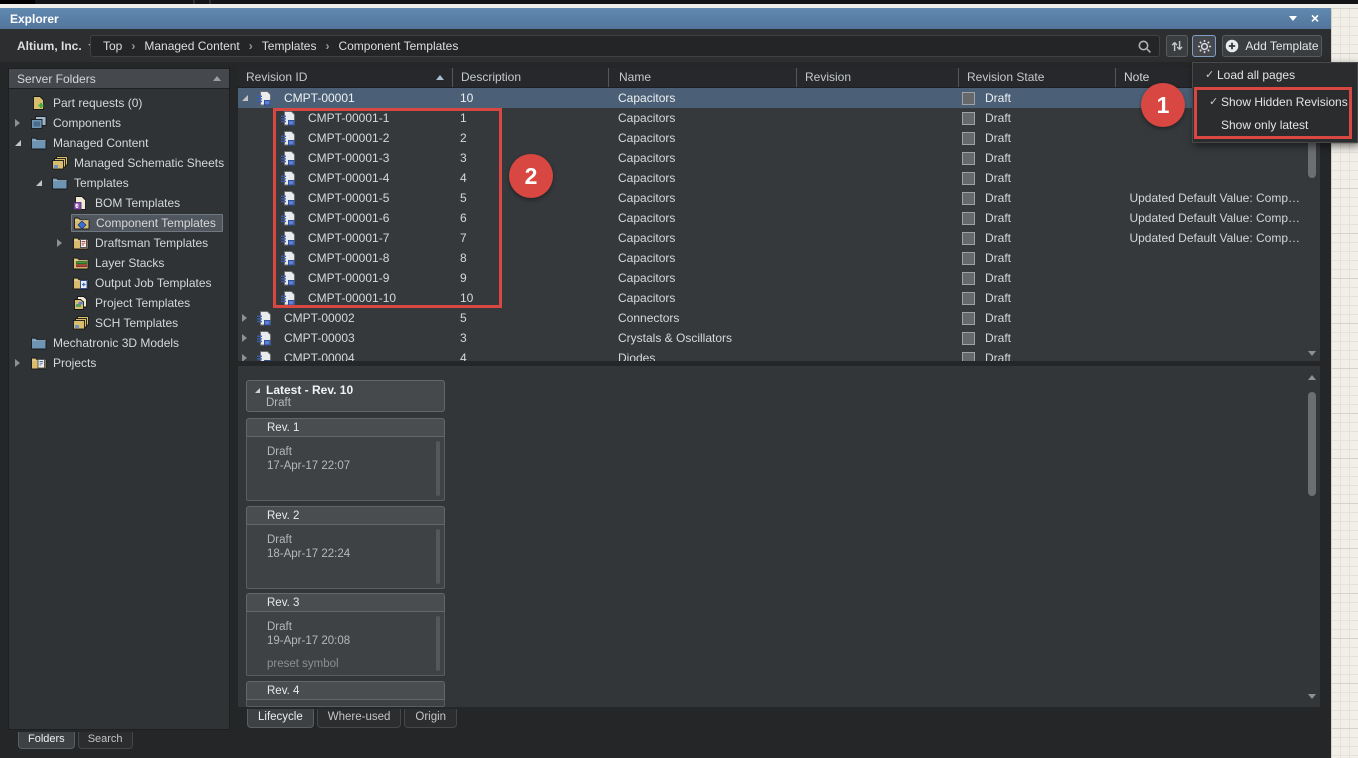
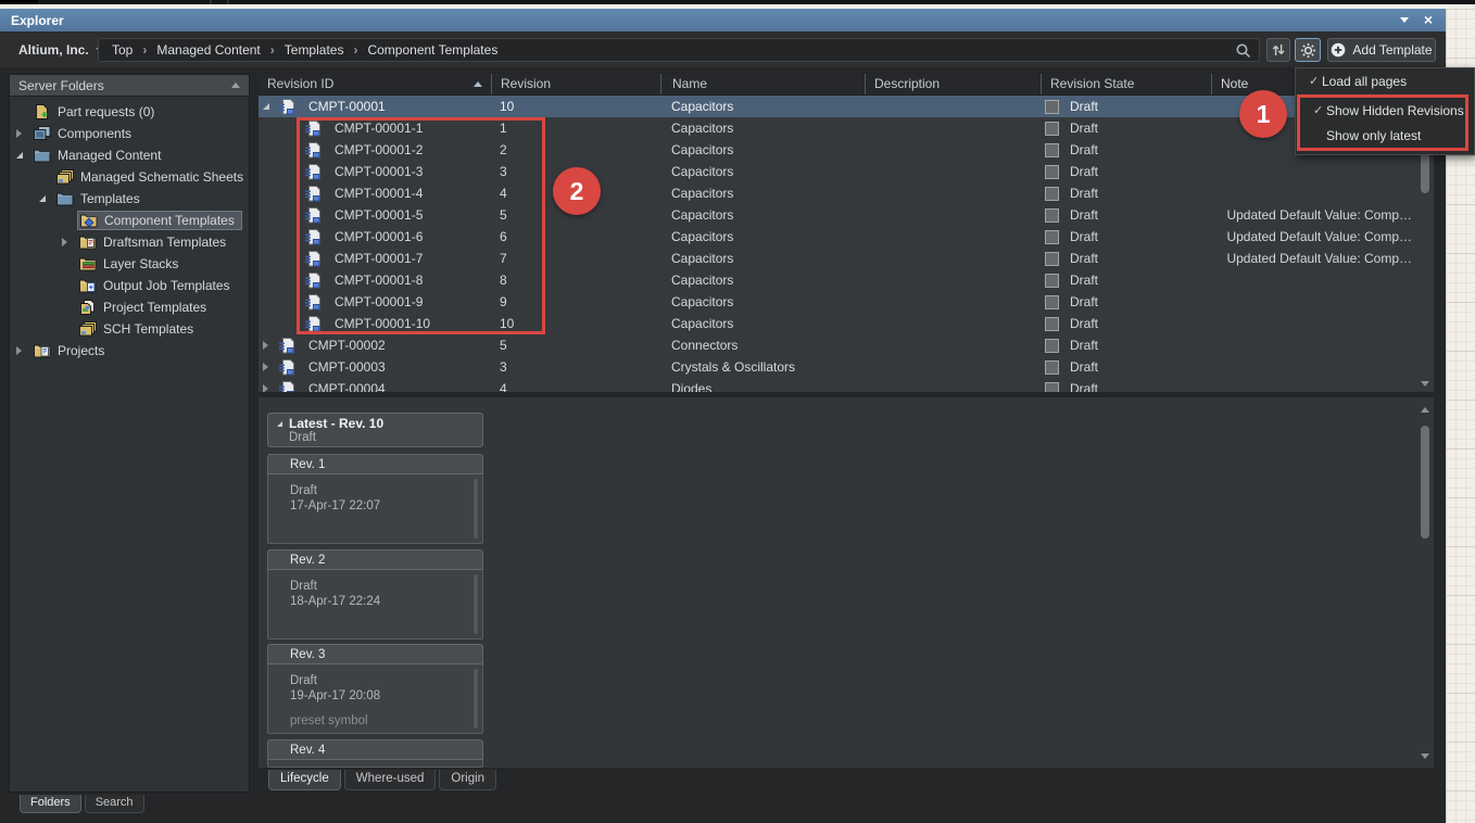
  Explorer
  ×
  Altium, Inc.
  Top
  ›
  Managed Content
  ›
  Templates
  ›
  Component Templates
  Add Template
  Server Folders
  Part requests (0)
  Components
  Managed Content
  Managed Schematic Sheets
  Templates
- BOM Templates
  Component Templates
  Draftsman Templates
  Layer Stacks
  Output Job Templates
  Project Templates
  SCH Templates
- Mechatronic 3D Models
  Projects
  Folders
  Search
  Revision ID
- Description
+ Revision
  Name
- Revision
+ Description
  Revision State
  Note
  CMPT-00001
  10
  Capacitors
  Draft
  CMPT-00001-1
  1
  Capacitors
  Draft
  CMPT-00001-2
  2
  Capacitors
  Draft
  CMPT-00001-3
  3
  Capacitors
  Draft
  CMPT-00001-4
  4
  Capacitors
  Draft
  CMPT-00001-5
  5
  Capacitors
  Draft
  Updated Default Value: Comp…
  CMPT-00001-6
  6
  Capacitors
  Draft
  Updated Default Value: Comp…
  CMPT-00001-7
  7
  Capacitors
  Draft
  Updated Default Value: Comp…
  CMPT-00001-8
  8
  Capacitors
  Draft
  CMPT-00001-9
  9
  Capacitors
  Draft
  CMPT-00001-10
  10
  Capacitors
  Draft
  CMPT-00002
  5
  Connectors
  Draft
  CMPT-00003
  3
  Crystals & Oscillators
  Draft
  CMPT-00004
  4
  Diodes
  Draft
  Latest - Rev. 10
  Draft
  Rev. 1
  Draft
  17-Apr-17 22:07
  Rev. 2
  Draft
  18-Apr-17 22:24
  Rev. 3
  Draft
  19-Apr-17 20:08
  preset symbol
  Rev. 4
  Lifecycle
  Where-used
  Origin
  ✓
  Load all pages
  ✓
  Show Hidden Revisions
  Show only latest
  1
  2
